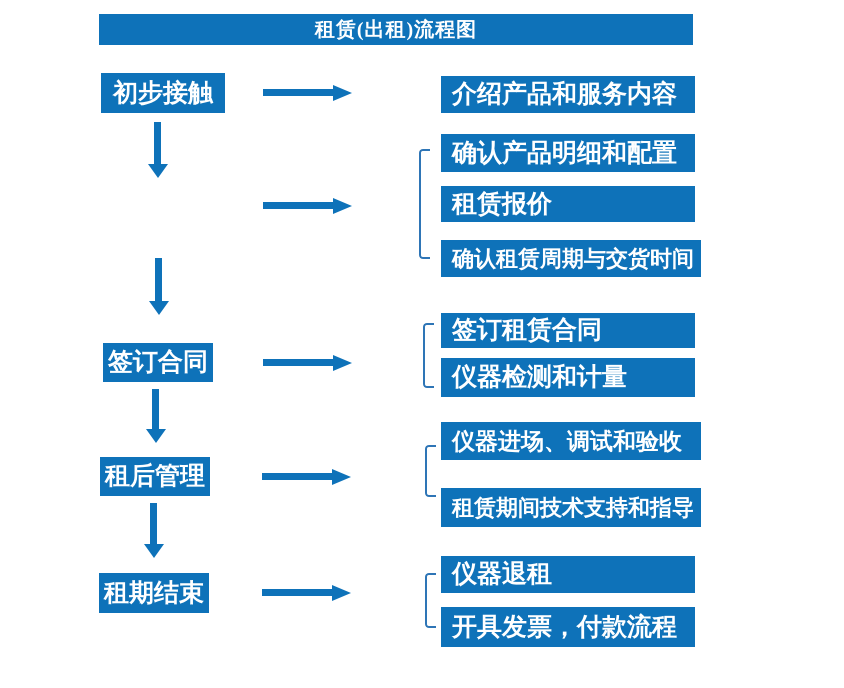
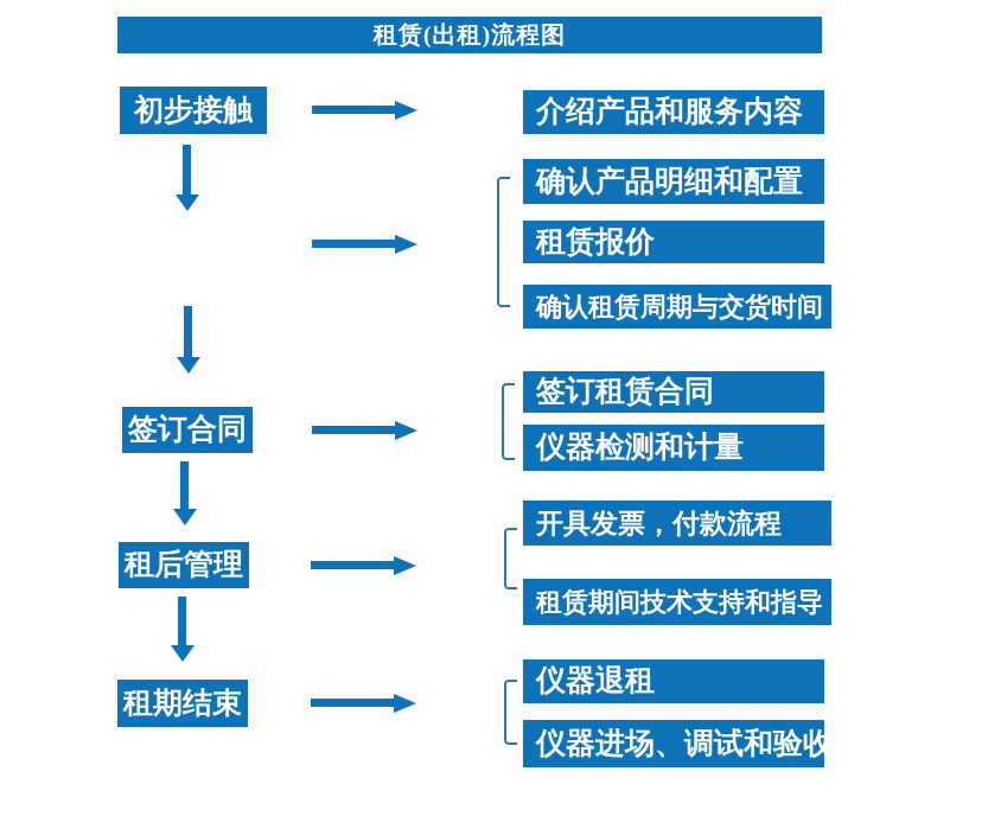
  租赁(出租)流程图
  初步接触
  签订合同
  租后管理
  租期结束
  介绍产品和服务内容
  确认产品明细和配置
  租赁报价
  确认租赁周期与交货时间
  签订租赁合同
  仪器检测和计量
- 仪器进场、调试和验收
+ 开具发票，付款流程
  租赁期间技术支持和指导
  仪器退租
- 开具发票，付款流程
+ 仪器进场、调试和验收
